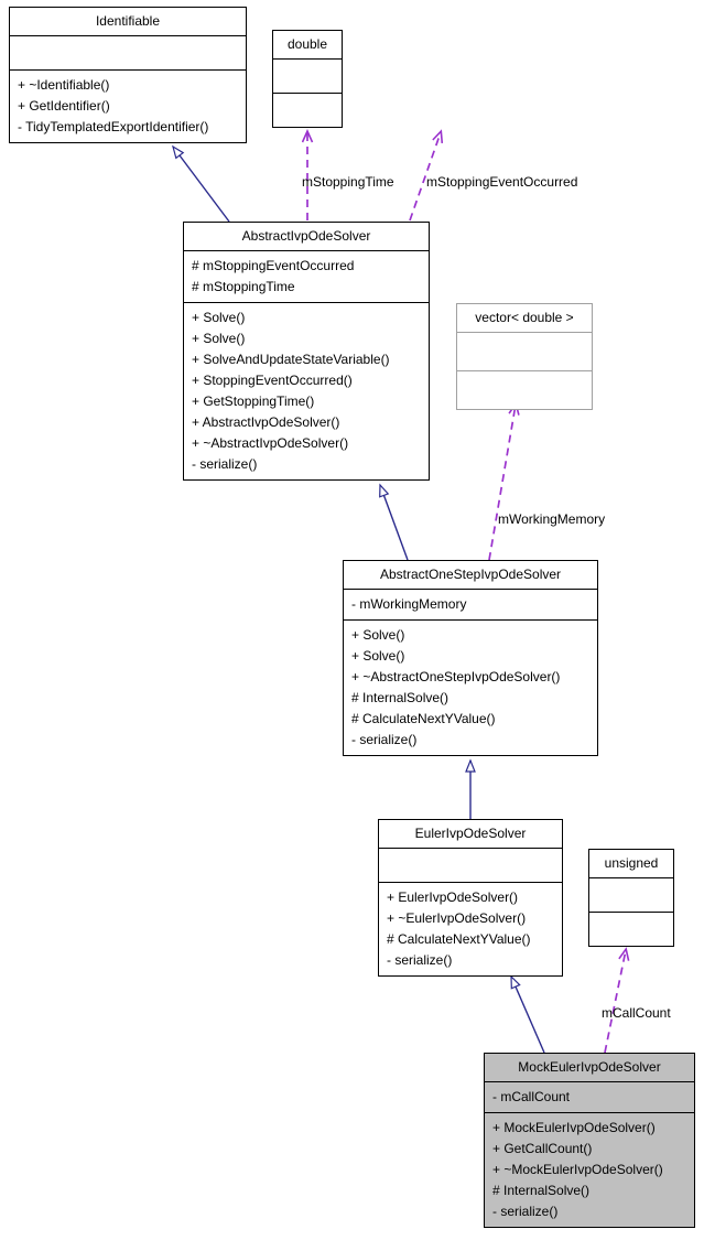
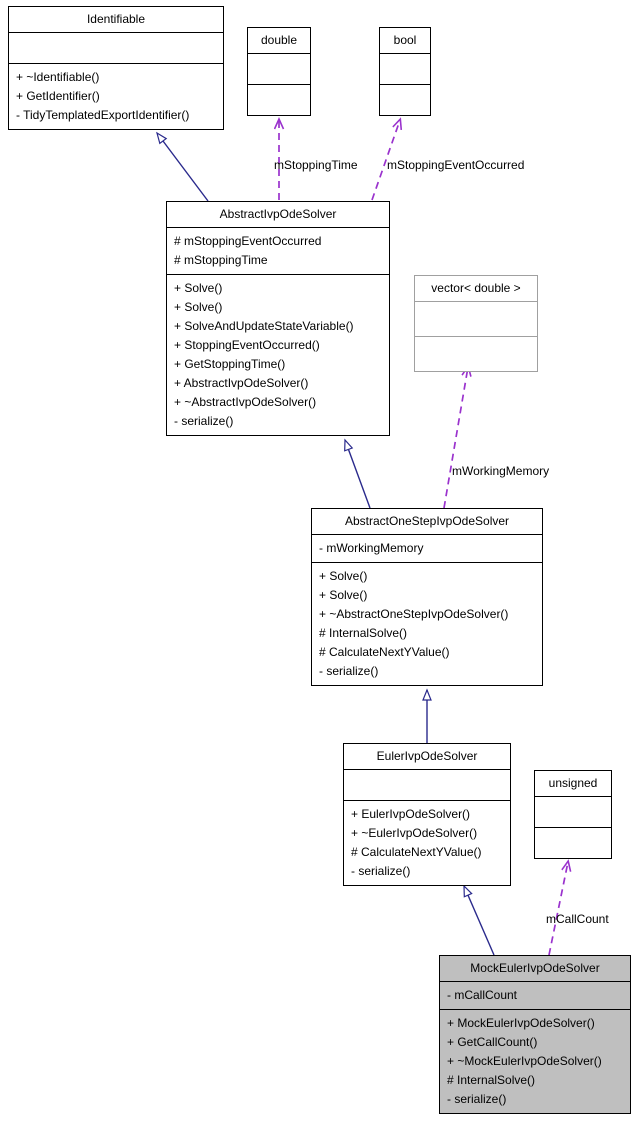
  Identifiable
  + ~Identifiable()
  + GetIdentifier()
  - TidyTemplatedExportIdentifier()
  double
+ bool
  mStoppingTime
  mStoppingEventOccurred
  AbstractIvpOdeSolver
  # mStoppingEventOccurred
  # mStoppingTime
  + Solve()
  + Solve()
  + SolveAndUpdateStateVariable()
  + StoppingEventOccurred()
  + GetStoppingTime()
  + AbstractIvpOdeSolver()
  + ~AbstractIvpOdeSolver()
  - serialize()
  vector< double >
  mWorkingMemory
  AbstractOneStepIvpOdeSolver
  - mWorkingMemory
  + Solve()
  + Solve()
  + ~AbstractOneStepIvpOdeSolver()
  # InternalSolve()
  # CalculateNextYValue()
  - serialize()
  EulerIvpOdeSolver
  + EulerIvpOdeSolver()
  + ~EulerIvpOdeSolver()
  # CalculateNextYValue()
  - serialize()
  unsigned
  mCallCount
  MockEulerIvpOdeSolver
  - mCallCount
  + MockEulerIvpOdeSolver()
  + GetCallCount()
  + ~MockEulerIvpOdeSolver()
  # InternalSolve()
  - serialize()
